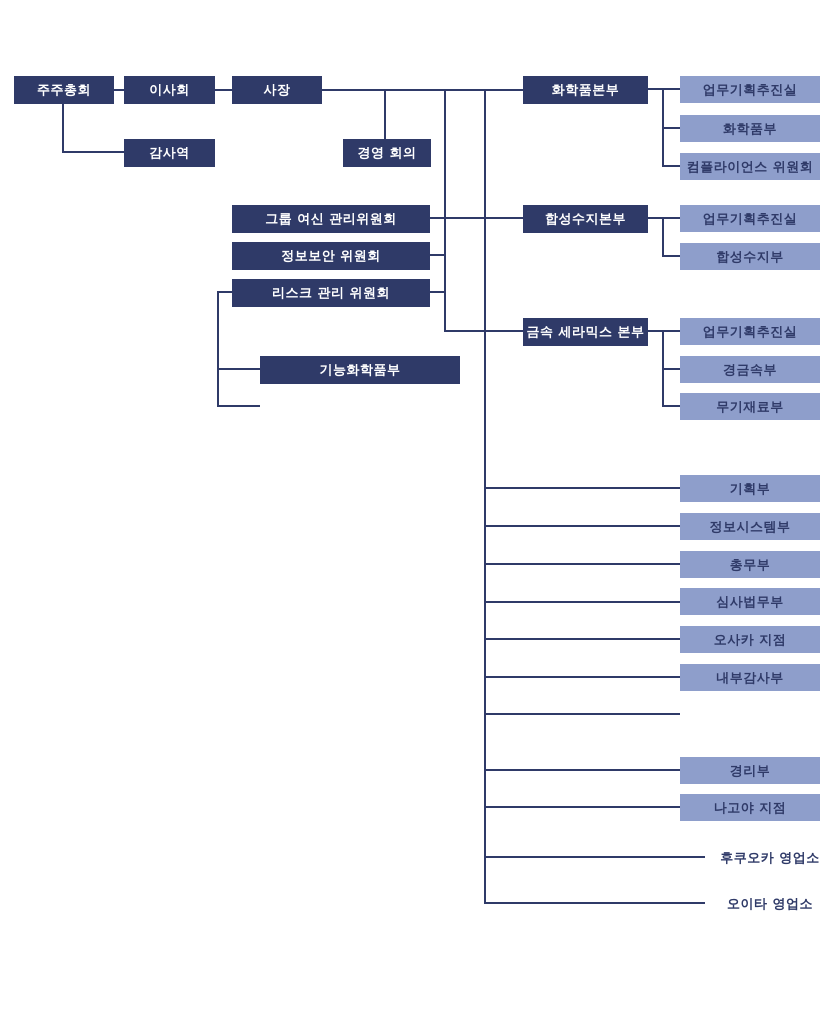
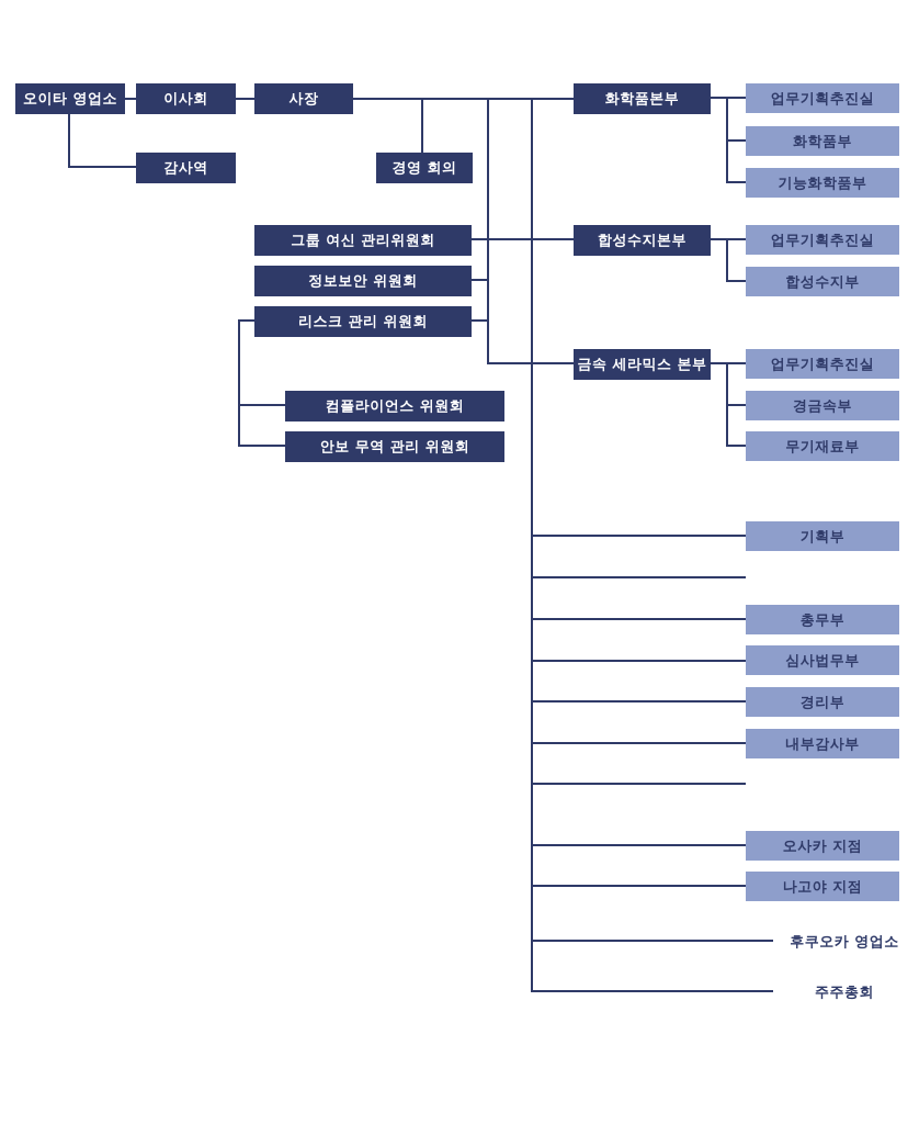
- 주주총회
+ 오이타 영업소
  이사회
  사장
  감사역
  경영 회의
  그룹 여신 관리위원회
  정보보안 위원회
  리스크 관리 위원회
- 기능화학품부
+ 컴플라이언스 위원회
+ 안보 무역 관리 위원회
  화학품본부
  합성수지본부
  금속 세라믹스 본부
  업무기획추진실
  화학품부
- 컴플라이언스 위원회
+ 기능화학품부
  업무기획추진실
  합성수지부
  업무기획추진실
  경금속부
  무기재료부
  기획부
- 정보시스템부
  총무부
  심사법무부
- 오사카 지점
+ 경리부
  내부감사부
- 경리부
+ 오사카 지점
  나고야 지점
  후쿠오카 영업소
- 오이타 영업소
+ 주주총회
